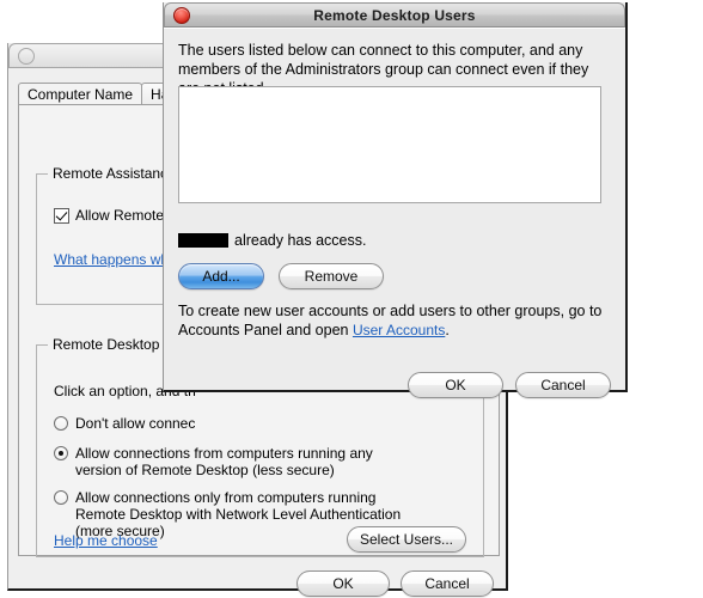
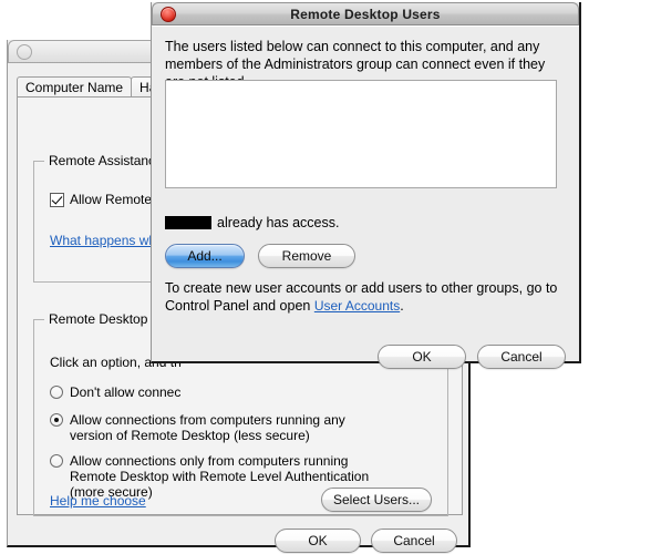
  Computer Name
  Remote Assistan
  What happens w
  Remote Desktop
  Click an option, a
  Don't allow connec
  Allow connections from computers running any version of Remote Desktop (less secure)
- Allow connections only from computers running Remote Desktop with Network Level Authentication (more secure)
+ Allow connections only from computers running Remote Desktop with Remote Level Authentication (more secure)
  Help me choose
  Select Users...
  OK
  Cancel
  Remote Desktop Users
  The users listed below can connect to this computer, and any members of the Administrators group can connect even if they
  already has access.
  Add...
  Remove
- To create new user accounts or add users to other groups, go to Accounts Panel and open User Accounts.
+ To create new user accounts or add users to other groups, go to Control Panel and open User Accounts.
  OK
  Cancel
